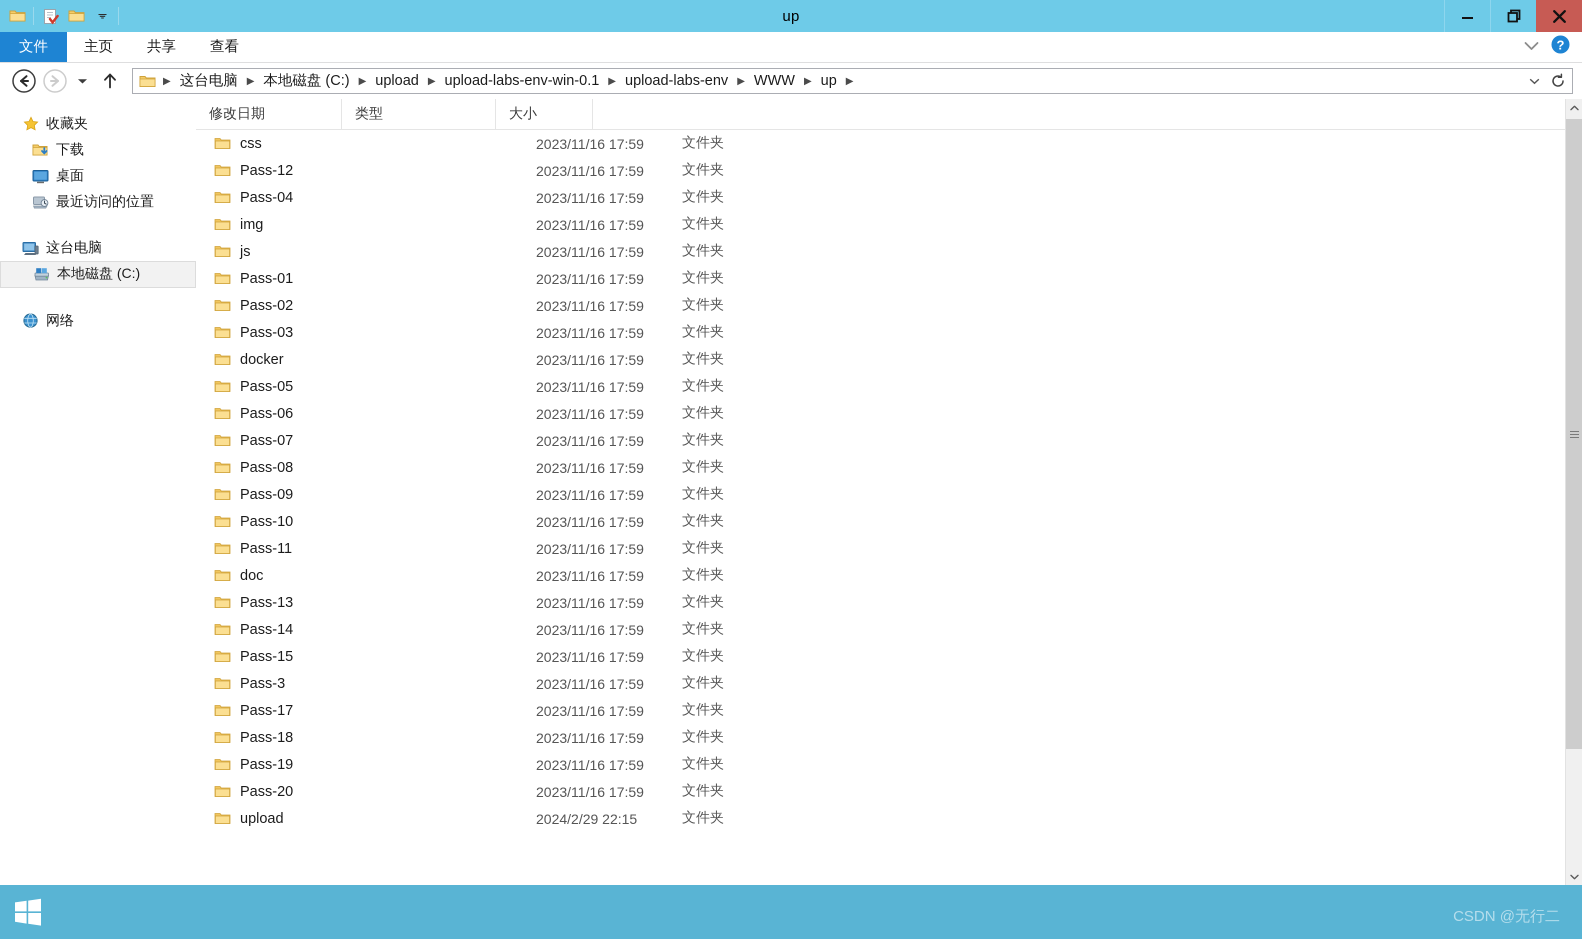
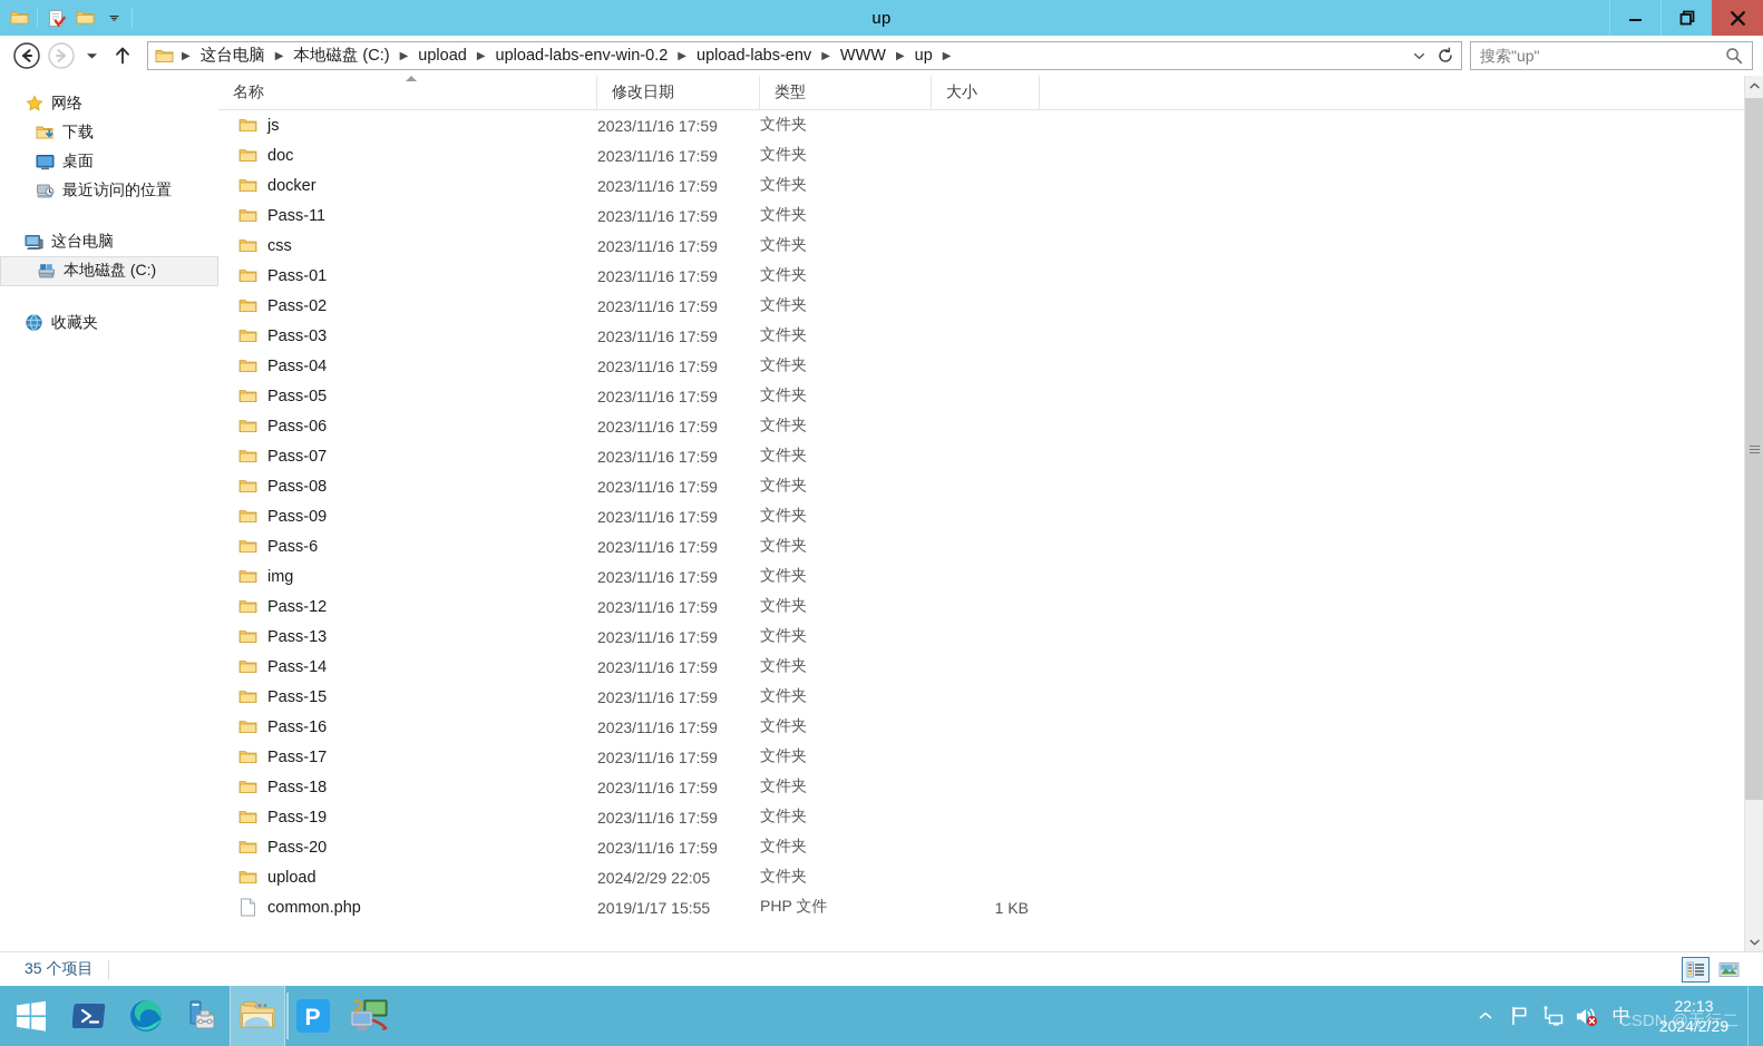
  up
- 文件
- 主页
- 共享
- 查看
- ?
  ▶
  这台电脑
  ▶
  本地磁盘 (C:)
  ▶
  upload
  ▶
- upload-labs-env-win-0.1
+ upload-labs-env-win-0.2
  ▶
  upload-labs-env
  ▶
  WWW
  ▶
  up
  ▶
+ 搜索"up"
- 收藏夹
+ 网络
  下载
  桌面
  最近访问的位置
  这台电脑
  本地磁盘 (C:)
- 网络
+ 收藏夹
+ 名称
  修改日期
  类型
  大小
- css
+ js
  2023/11/16 17:59
  文件夹
- Pass-12
+ doc
  2023/11/16 17:59
  文件夹
- Pass-04
+ docker
  2023/11/16 17:59
  文件夹
- img
+ Pass-11
  2023/11/16 17:59
  文件夹
- js
+ css
  2023/11/16 17:59
  文件夹
  Pass-01
  2023/11/16 17:59
  文件夹
  Pass-02
  2023/11/16 17:59
  文件夹
  Pass-03
  2023/11/16 17:59
  文件夹
- docker
+ Pass-04
  2023/11/16 17:59
  文件夹
  Pass-05
  2023/11/16 17:59
  文件夹
  Pass-06
  2023/11/16 17:59
  文件夹
  Pass-07
  2023/11/16 17:59
  文件夹
  Pass-08
  2023/11/16 17:59
  文件夹
  Pass-09
  2023/11/16 17:59
  文件夹
- Pass-10
+ Pass-6
  2023/11/16 17:59
  文件夹
- Pass-11
+ img
  2023/11/16 17:59
  文件夹
- doc
+ Pass-12
  2023/11/16 17:59
  文件夹
  Pass-13
  2023/11/16 17:59
  文件夹
  Pass-14
  2023/11/16 17:59
  文件夹
  Pass-15
  2023/11/16 17:59
  文件夹
- Pass-3
+ Pass-16
  2023/11/16 17:59
  文件夹
  Pass-17
  2023/11/16 17:59
  文件夹
  Pass-18
  2023/11/16 17:59
  文件夹
  Pass-19
  2023/11/16 17:59
  文件夹
  Pass-20
  2023/11/16 17:59
  文件夹
  upload
- 2024/2/29 22:15
+ 2024/2/29 22:05
  文件夹
+ common.php
+ 2019/1/17 15:55
+ PHP 文件
+ 1 KB
+ 35 个项目
+ P
+ 中
+ 22:13
+ 2024/2/29
  CSDN @无行二
